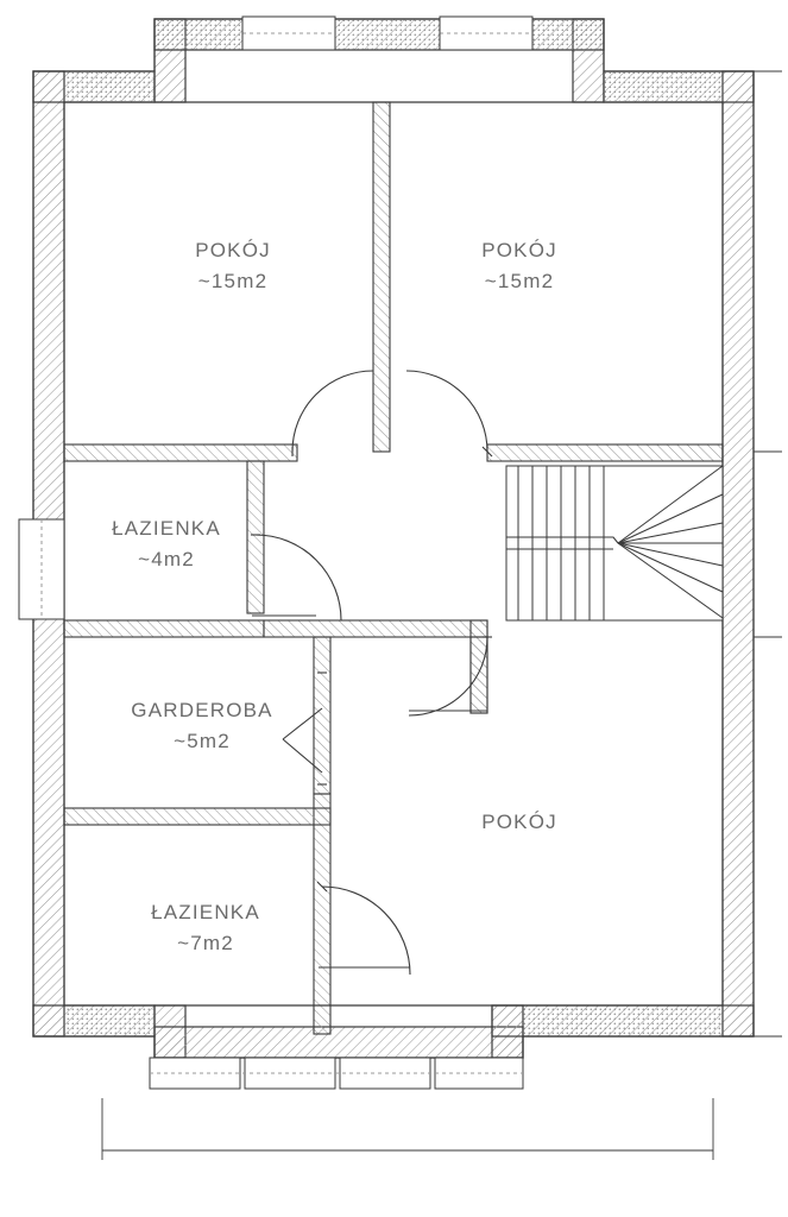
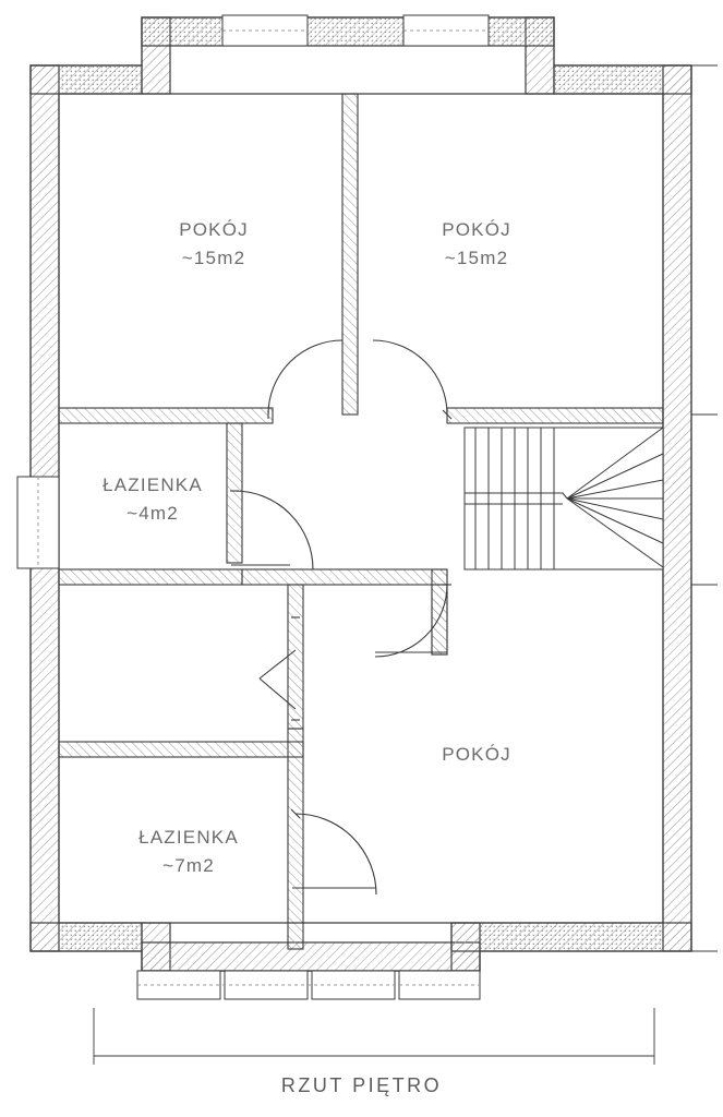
  POKÓJ
  ~15m2
  POKÓJ
  ~15m2
  ŁAZIENKA
  ~4m2
- GARDEROBA
- ~5m2
  POKÓJ
  ŁAZIENKA
  ~7m2
+ RZUT PIĘTRO
